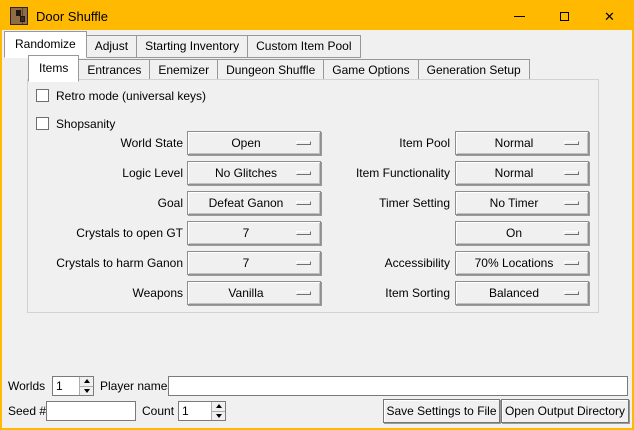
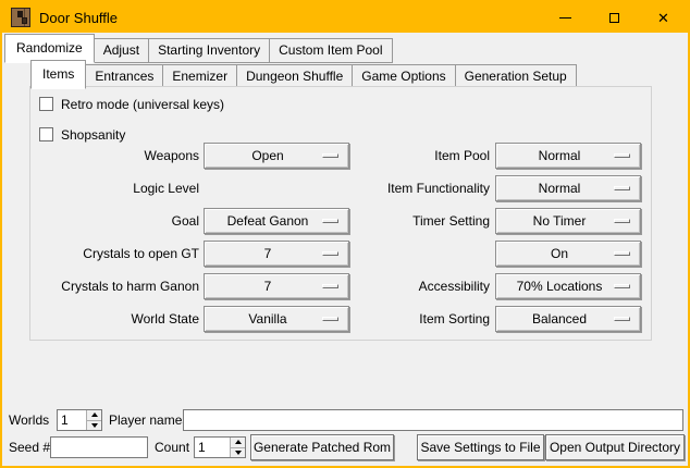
  Door Shuffle
  ✕
  Randomize
  Adjust
  Starting Inventory
  Custom Item Pool
  Items
  Entrances
  Enemizer
  Dungeon Shuffle
  Game Options
  Generation Setup
  Retro mode (universal keys)
  Shopsanity
- World State
+ Weapons
  Open
  Logic Level
- No Glitches
  Goal
  Defeat Ganon
  Crystals to open GT
  7
  Crystals to harm Ganon
  7
- Weapons
+ World State
  Vanilla
  Item Pool
  Normal
  Item Functionality
  Normal
  Timer Setting
  No Timer
  On
  Accessibility
  70% Locations
  Item Sorting
  Balanced
  Worlds
  1
  Player name
  Seed #
  Count
  1
+ Generate Patched Rom
  Save Settings to File
  Open Output Directory
